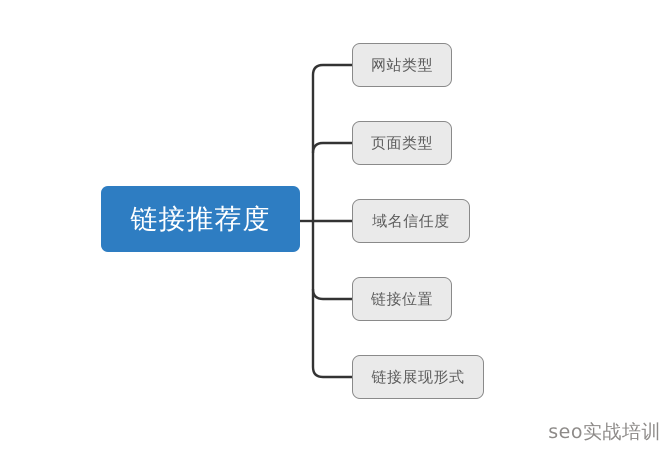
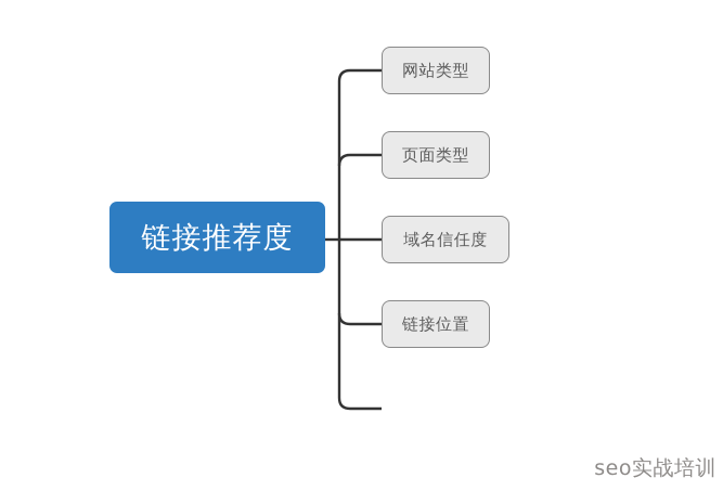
  链接推荐度
  网站类型
  页面类型
  域名信任度
  链接位置
- 链接展现形式
  seo实战培训
